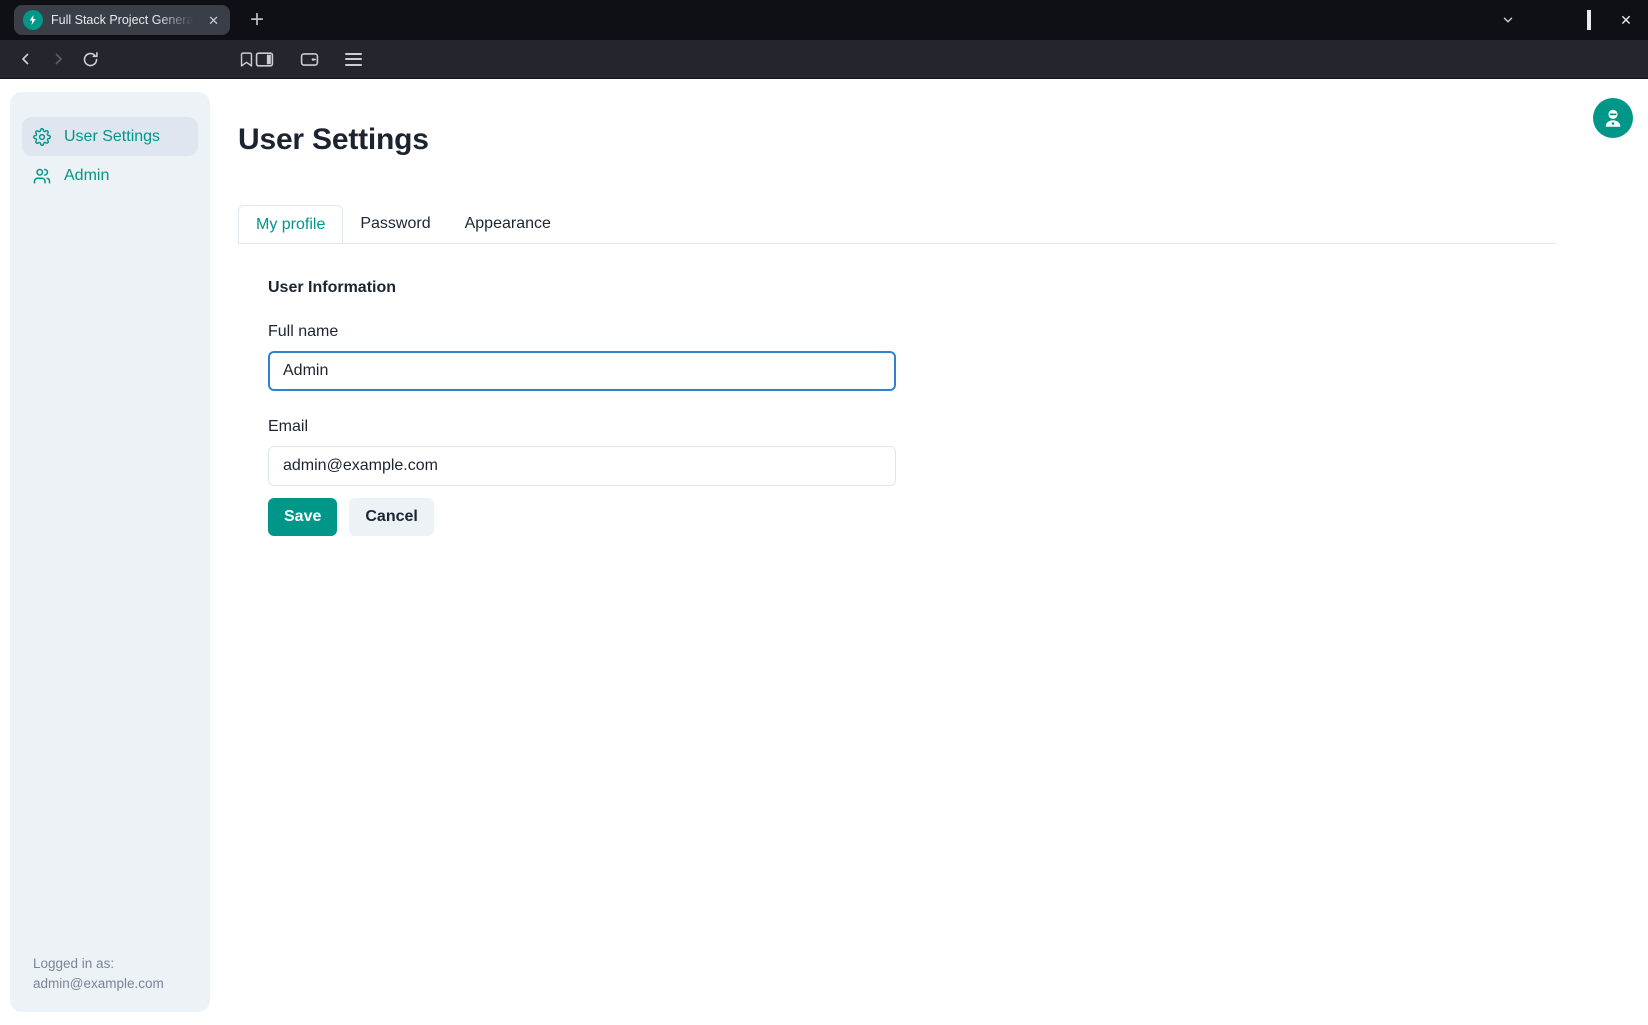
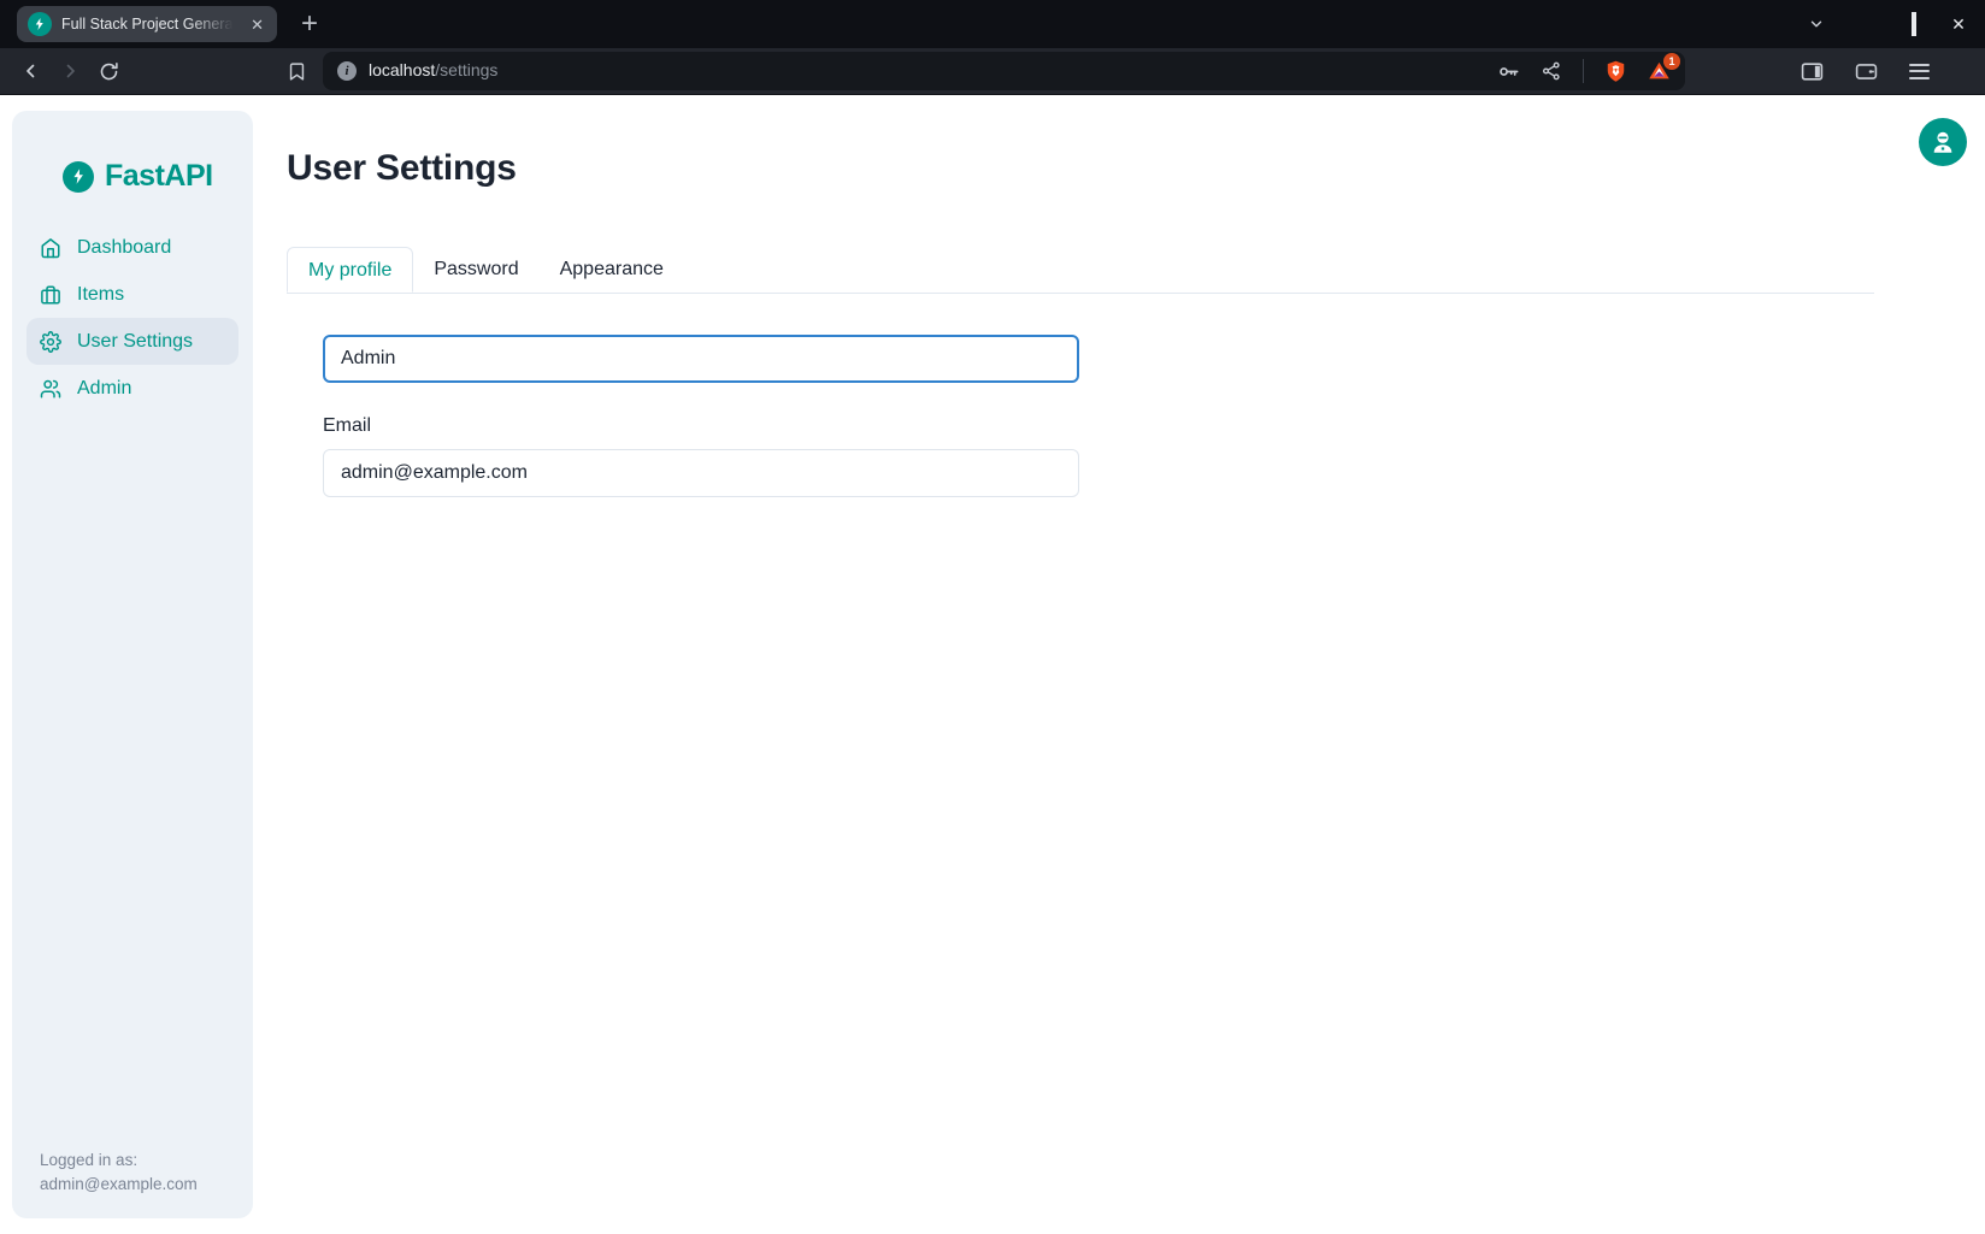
  Full Stack Project Genera
  ✕
  +
  ✕
+ i
+ localhost/settings
+ 1
+ FastAPI
+ Dashboard
+ Items
  User Settings
  Admin
  Logged in as:
  admin@example.com
  User Settings
  My profile
  Password
  Appearance
- User Information
- Full name
  Admin
  Email
  admin@example.com
- Save
- Cancel
